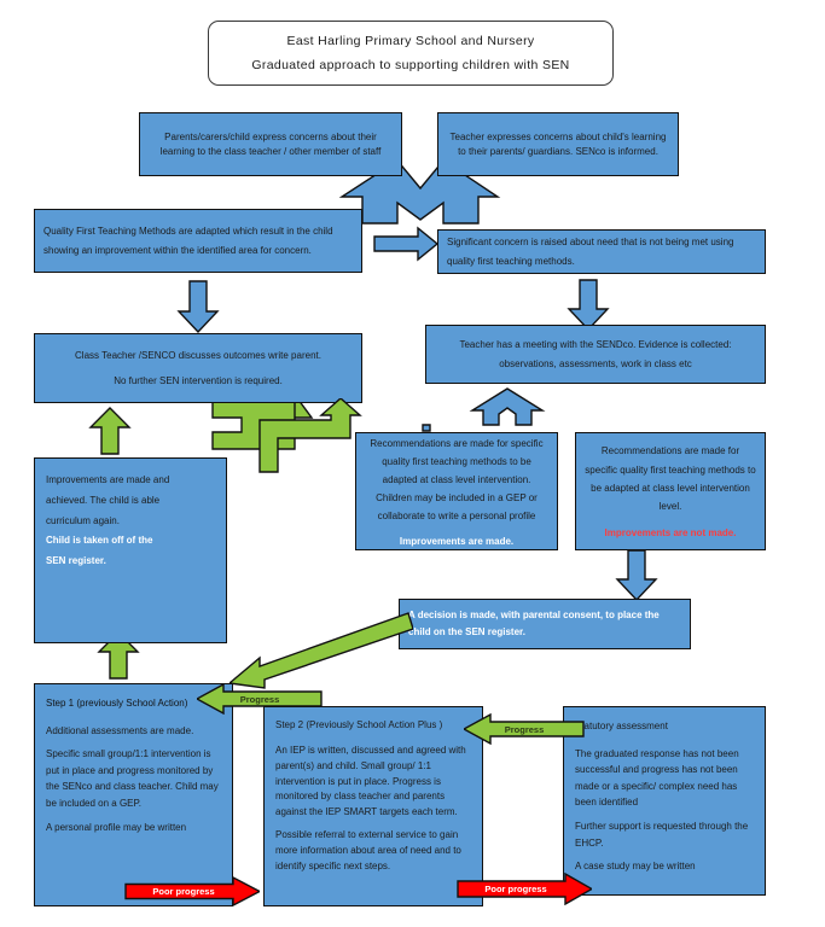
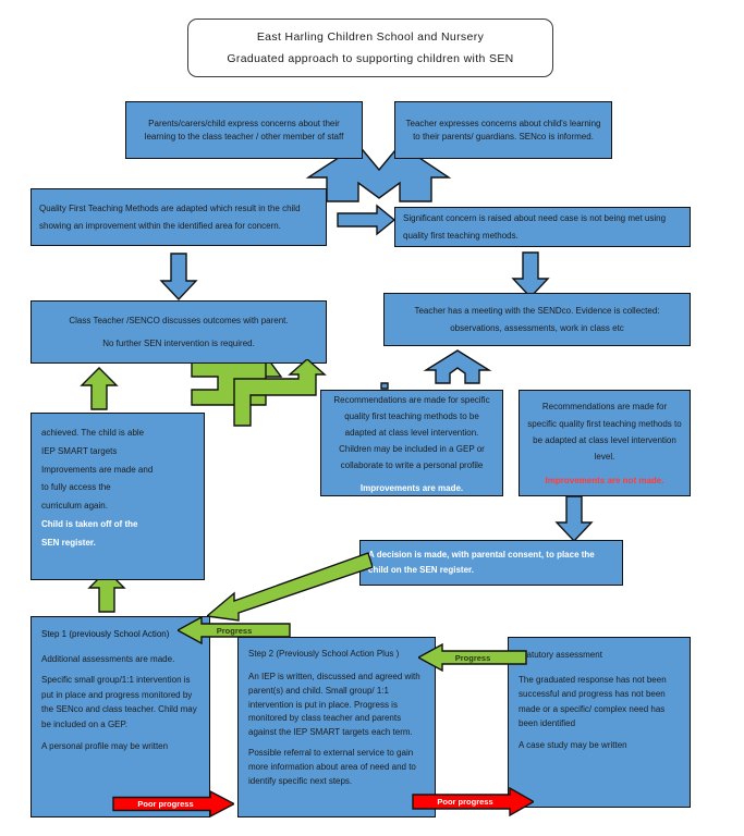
- East Harling Primary School and Nursery
+ East Harling Children School and Nursery
  Graduated approach to supporting children with SEN
  Parents/carers/child express concerns about their learning to the class teacher / other member of staff
  Teacher expresses concerns about child's learning to their parents/ guardians. SENco is informed.
  Quality First Teaching Methods are adapted which result in the child showing an improvement within the identified area for concern.
- Significant concern is raised about need that is not being met using quality first teaching methods.
+ Significant concern is raised about need case is not being met using quality first teaching methods.
- Class Teacher /SENCO discusses outcomes write parent.
+ Class Teacher /SENCO discusses outcomes with parent.
  No further SEN intervention is required.
  Teacher has a meeting with the SENDco. Evidence is collected: observations, assessments, work in class etc
  Recommendations are made for specific quality first teaching methods to be adapted at class level intervention. Children may be included in a GEP or collaborate to write a personal profile
  Improvements are made.
  Recommendations are made for specific quality first teaching methods to be adapted at class level intervention level.
  Improvements are not made.
- Improvements are made and
+ achieved. The child is able
+ IEP SMART targets
- achieved. The child is able
+ Improvements are made and
+ to fully access the
  curriculum again.
  Child is taken off of the
  SEN register.
  A decision is made, with parental consent, to place the child on the SEN register.
  Step 1 (previously School Action)
  Additional assessments are made.
  Specific small group/1:1 intervention is put in place and progress monitored by the SENco and class teacher. Child may be included on a GEP.
  A personal profile may be written
  Step 2 (Previously School Action Plus )
  An IEP is written, discussed and agreed with parent(s) and child. Small group/ 1:1 intervention is put in place. Progress is monitored by class teacher and parents against the IEP SMART targets each term.
  Possible referral to external service to gain more information about area of need and to identify specific next steps.
  atutory assessment
  The graduated response has not been successful and progress has not been made or a specific/ complex need has been identified
- Further support is requested through the EHCP.
  A case study may be written
  Progress
  Progress
  Poor progress
  Poor progress
